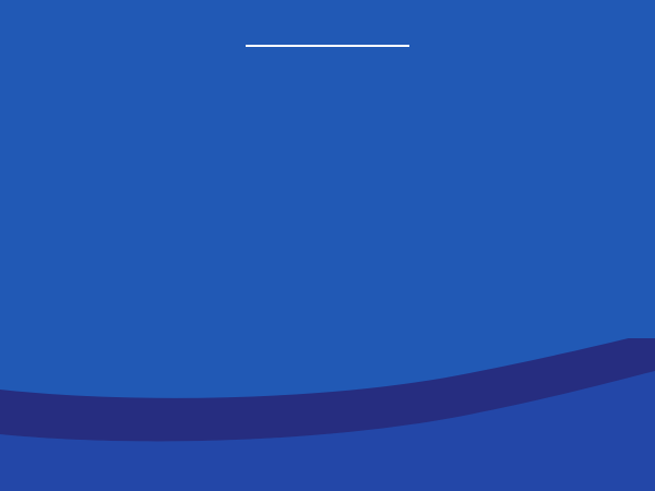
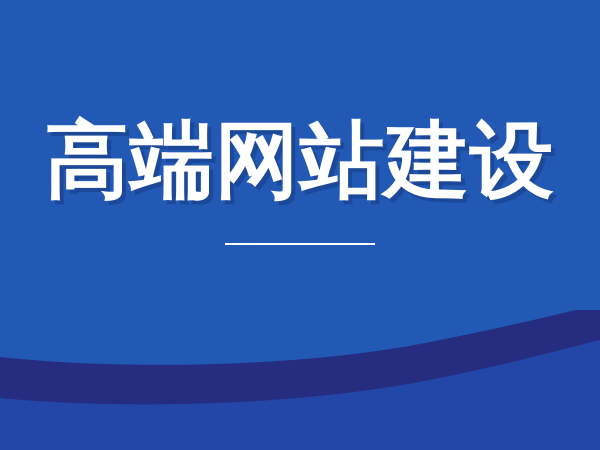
+ 高端网站建设
